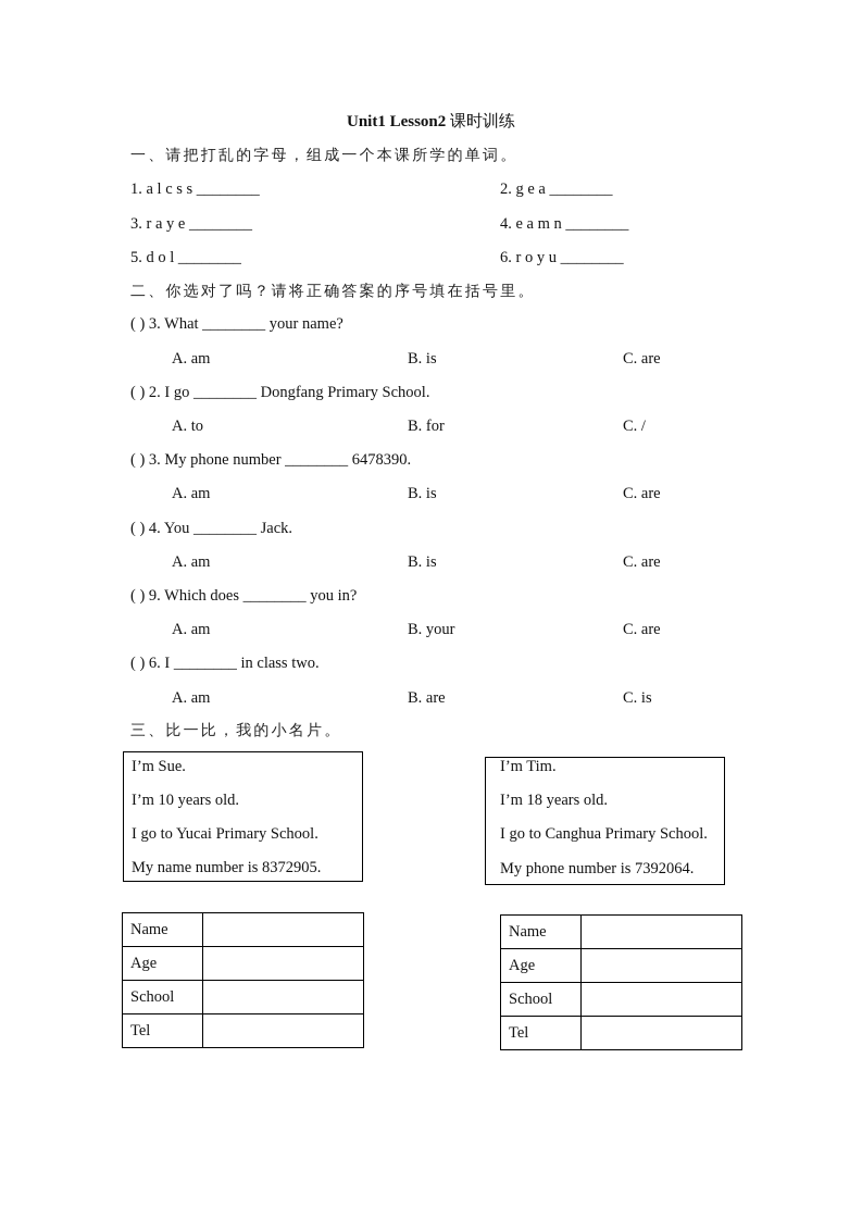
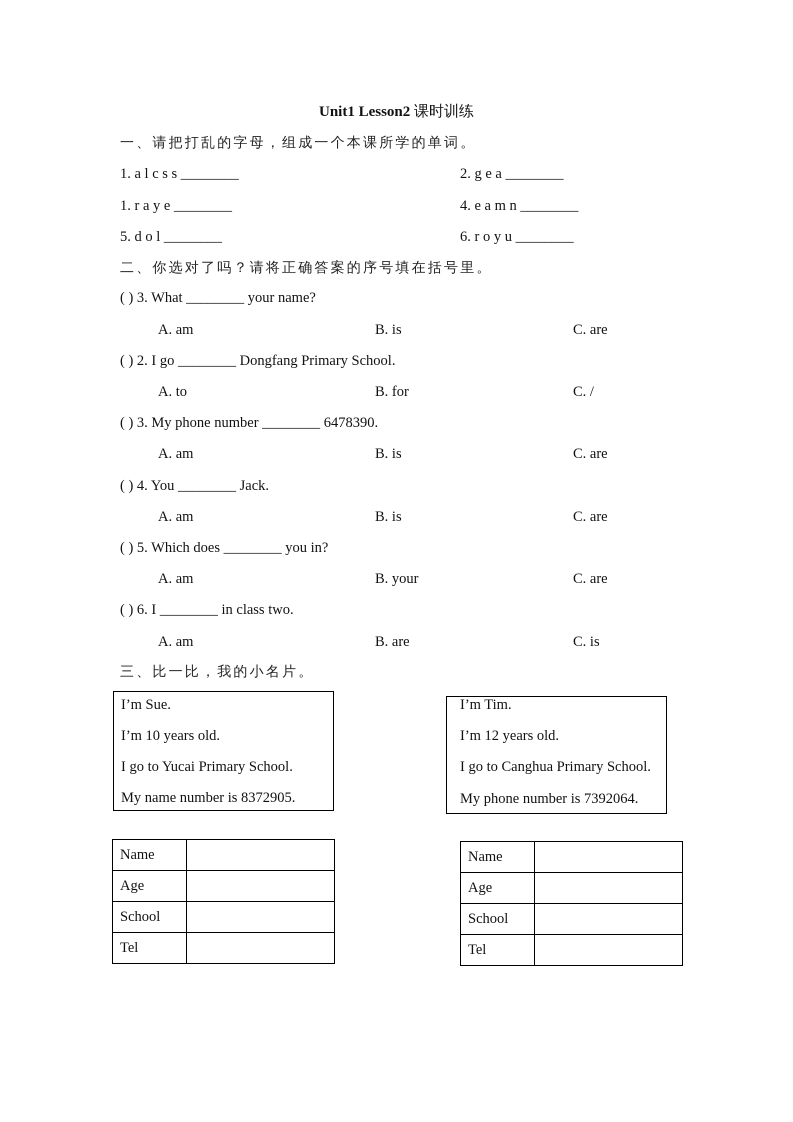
  Unit1 Lesson2 课时训练
  一、请把打乱的字母，组成一个本课所学的单词。
  1. a l c s s ________
  2. g e a ________
- 3. r a y e ________
+ 1. r a y e ________
  4. e a m n ________
  5. d o l ________
  6. r o y u ________
  二、你选对了吗？请将正确答案的序号填在括号里。
  ( ) 3. What ________ your name?
  A. am
  B. is
  C. are
  ( ) 2. I go ________ Dongfang Primary School.
  A. to
  B. for
  C. /
  ( ) 3. My phone number ________ 6478390.
  A. am
  B. is
  C. are
  ( ) 4. You ________ Jack.
  A. am
  B. is
  C. are
- ( ) 9. Which does ________ you in?
+ ( ) 5. Which does ________ you in?
  A. am
  B. your
  C. are
  ( ) 6. I ________ in class two.
  A. am
  B. are
  C. is
  三、比一比，我的小名片。
  I’m Sue.
  I’m 10 years old.
  I go to Yucai Primary School.
  My name number is 8372905.
  I’m Tim.
- I’m 18 years old.
+ I’m 12 years old.
  I go to Canghua Primary School.
  My phone number is 7392064.
  Name
  Age
  School
  Tel
  Name
  Age
  School
  Tel
